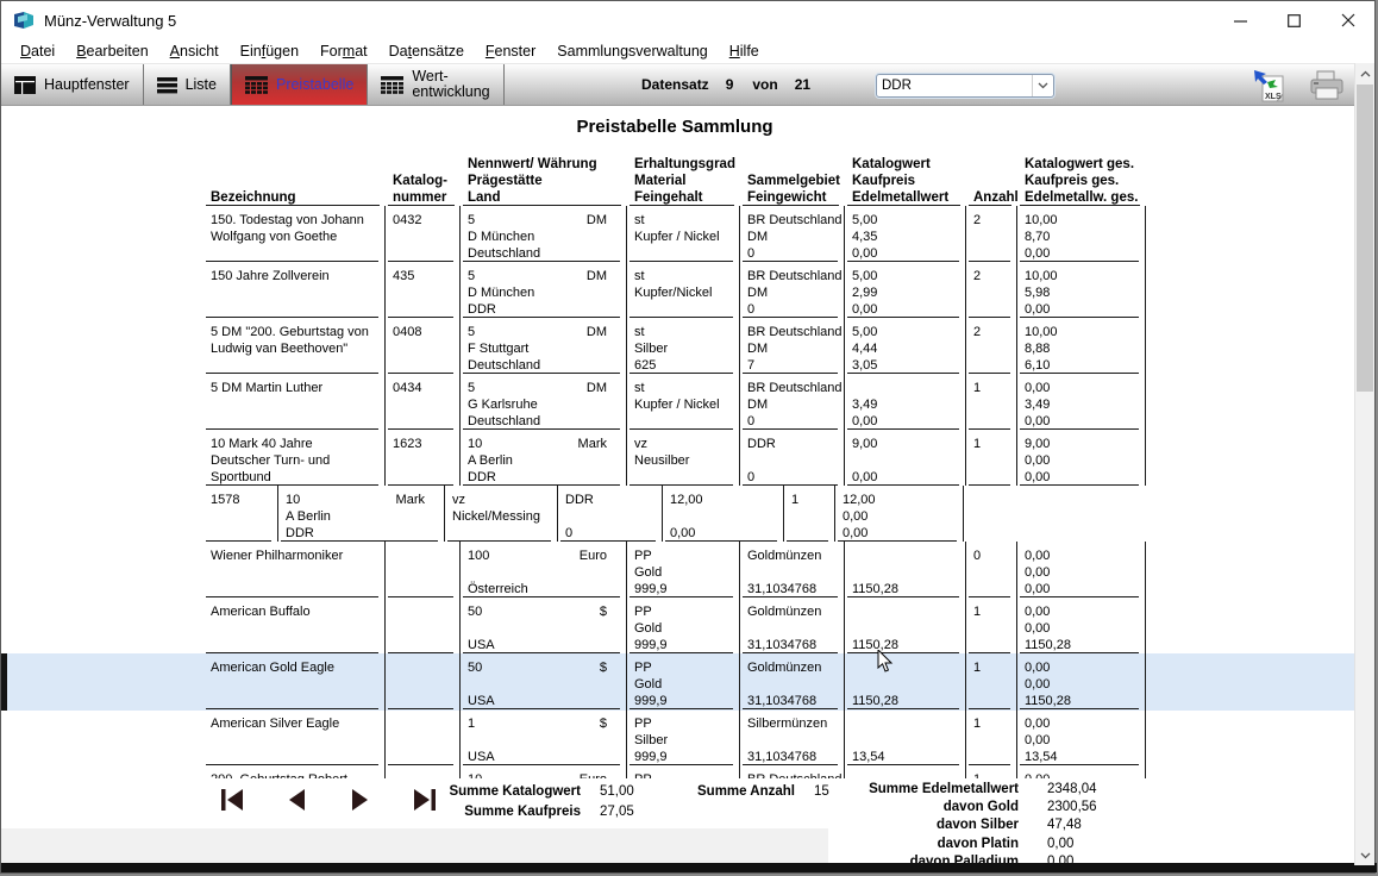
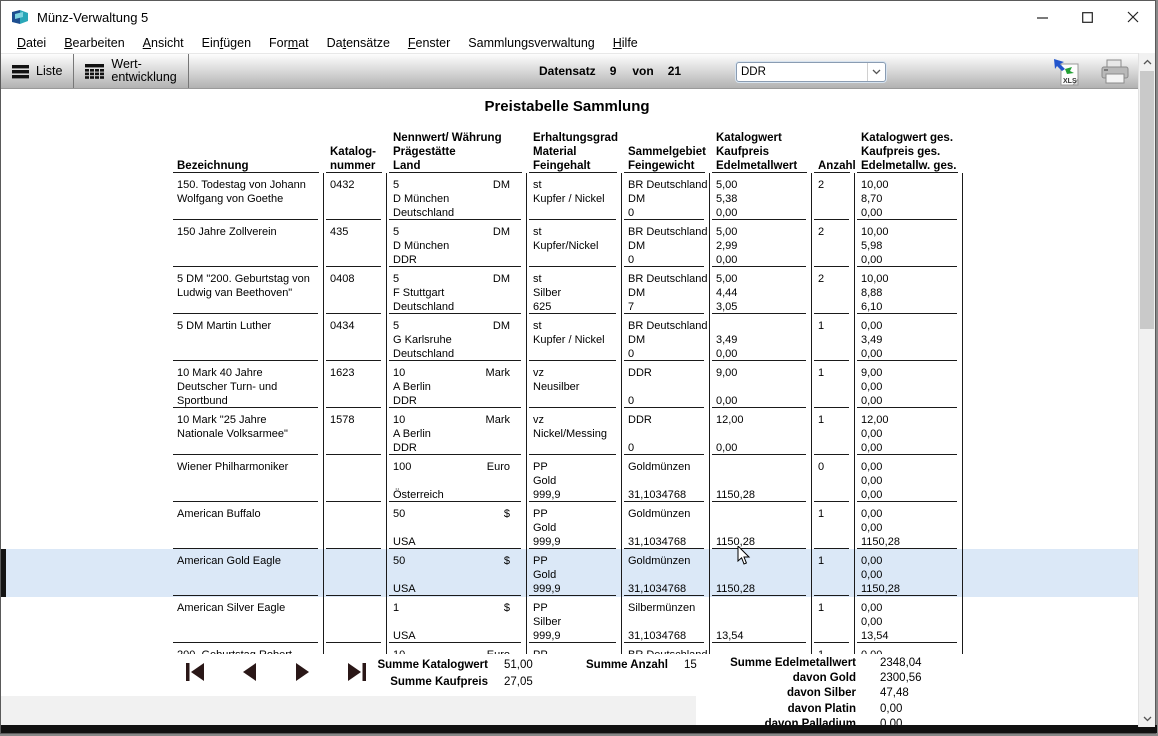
  Münz-Verwaltung 5
  Datei
  Bearbeiten
  Ansicht
  Einfügen
  Format
  Datensätze
  Fenster
  Sammlungsverwaltung
  Hilfe
- Hauptfenster
  Liste
- Preistabelle
  Wert-
  entwicklung
  Datensatz
  9
  von
  21
  DDR
  Preistabelle Sammlung
  Bezeichnung
  Katalog-
  nummer
  Nennwert/ Währung
  Prägestätte
  Land
  Erhaltungsgrad
  Material
  Feingehalt
  Sammelgebiet
  Feingewicht
  Katalogwert
  Kaufpreis
  Edelmetallwert
  Anzah
  Katalogwert ges.
  Kaufpreis ges.
  Edelmetallw. ges.
  150. Todestag von Johann Wolfgang von Goethe
  0432
  5
  DM
  D München
  Deutschland
  st
  Kupfer / Nickel
  BR Deutschland
  DM
  0
  5,00
- 4,35
+ 5,38
  0,00
  2
  10,00
  8,70
  0,00
  150 Jahre Zollverein
  435
  5
  DM
  D München
  DDR
  st
  Kupfer/Nickel
  BR Deutschland
  DM
  0
  5,00
  2,99
  0,00
  2
  10,00
  5,98
  0,00
  5 DM "200. Geburtstag von Ludwig van Beethoven"
  0408
  5
  DM
  F Stuttgart
  Deutschland
  st
  Silber
  625
  BR Deutschland
  DM
  7
  5,00
  4,44
  3,05
  2
  10,00
  8,88
  6,10
  5 DM Martin Luther
  0434
  5
  DM
  G Karlsruhe
  Deutschland
  st
  Kupfer / Nickel
  BR Deutschland
  DM
  0
  3,49
  0,00
  1
  0,00
  3,49
  0,00
  10 Mark 40 Jahre Deutscher Turn- und Sportbund
  1623
  10
  Mark
  A Berlin
  DDR
  vz
  Neusilber
  DDR
  0
  9,00
  0,00
  1
  9,00
  0,00
  0,00
+ 10 Mark "25 Jahre Nationale Volksarmee"
  1578
  10
  Mark
  A Berlin
  DDR
  vz
  Nickel/Messing
  DDR
  0
  12,00
  0,00
  1
  12,00
  0,00
  0,00
  Wiener Philharmoniker
  100
  Euro
  Österreich
  PP
  Gold
  999,9
  Goldmünzen
  31,1034768
  1150,28
  0
  0,00
  0,00
  0,00
  American Buffalo
  50
  $
  USA
  PP
  Gold
  999,9
  Goldmünzen
  31,1034768
  1150,28
  1
  0,00
  0,00
  1150,28
  American Gold Eagle
  50
  $
  USA
  PP
  Gold
  999,9
  Goldmünzen
  31,1034768
  1150,28
  1
  0,00
  0,00
  1150,28
  American Silver Eagle
  1
  $
  USA
  PP
  Silber
  999,9
  Silbermünzen
  31,1034768
  13,54
  1
  0,00
  0,00
  13,54
  Summe Katalogwert
  51,00
  Summe Kaufpreis
  27,05
  Summe Anzahl
  15
  Summe Edelmetallwert
  2348,04
  davon Gold
  2300,56
  davon Silber
  47,48
  davon Platin
  0,00
